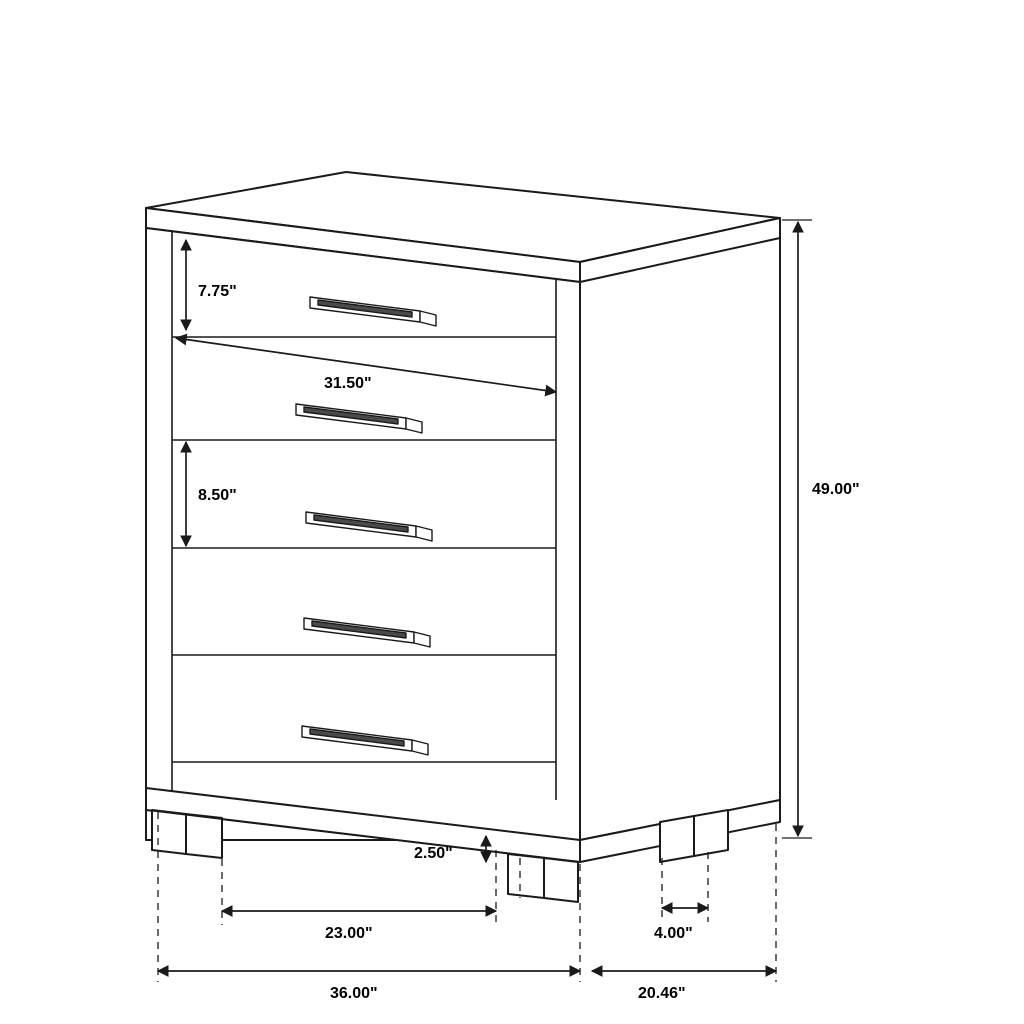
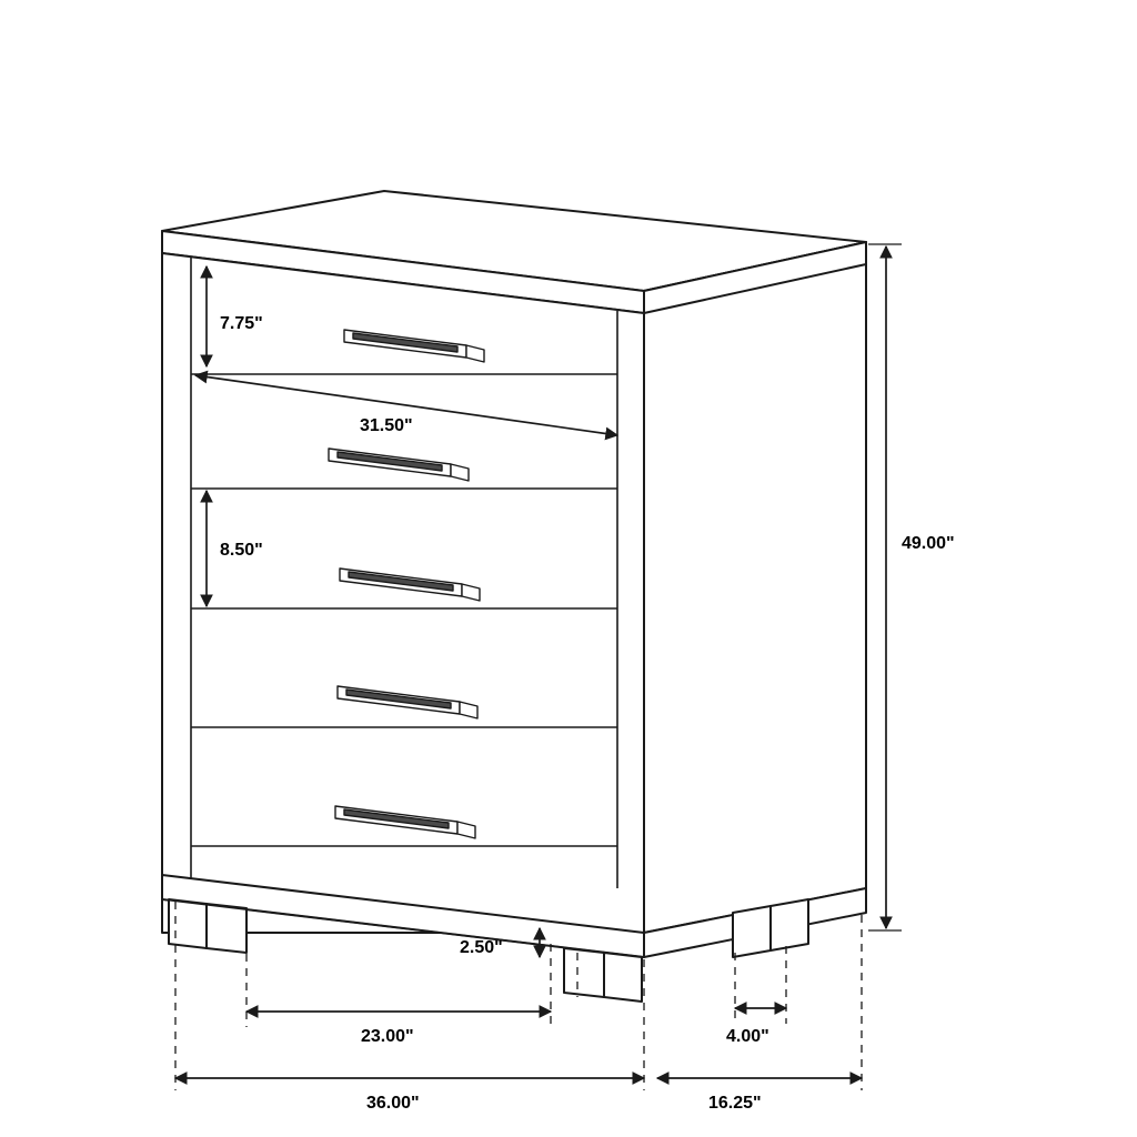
  7.75"
  31.50"
  8.50"
  49.00"
  2.50"
  23.00"
  4.00"
  36.00"
- 20.46"
+ 16.25"
